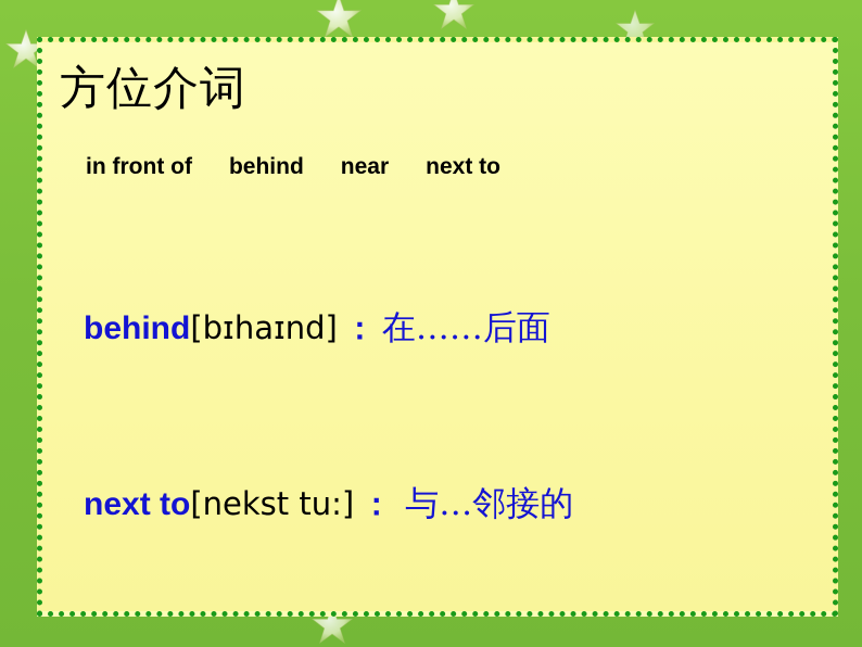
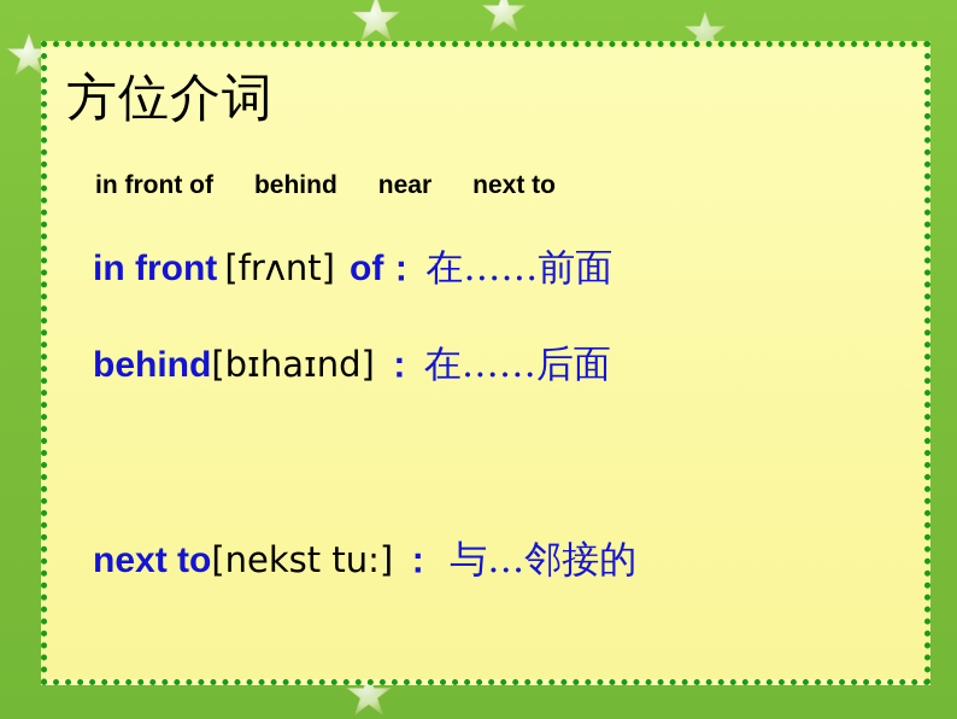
  方位介词
  in front of behind near next to
+ in front [frʌnt] of： 在……前面
  behind[bɪhaɪnd] ： 在……后面
  next to[nekst tu:] ： 与…邻接的
